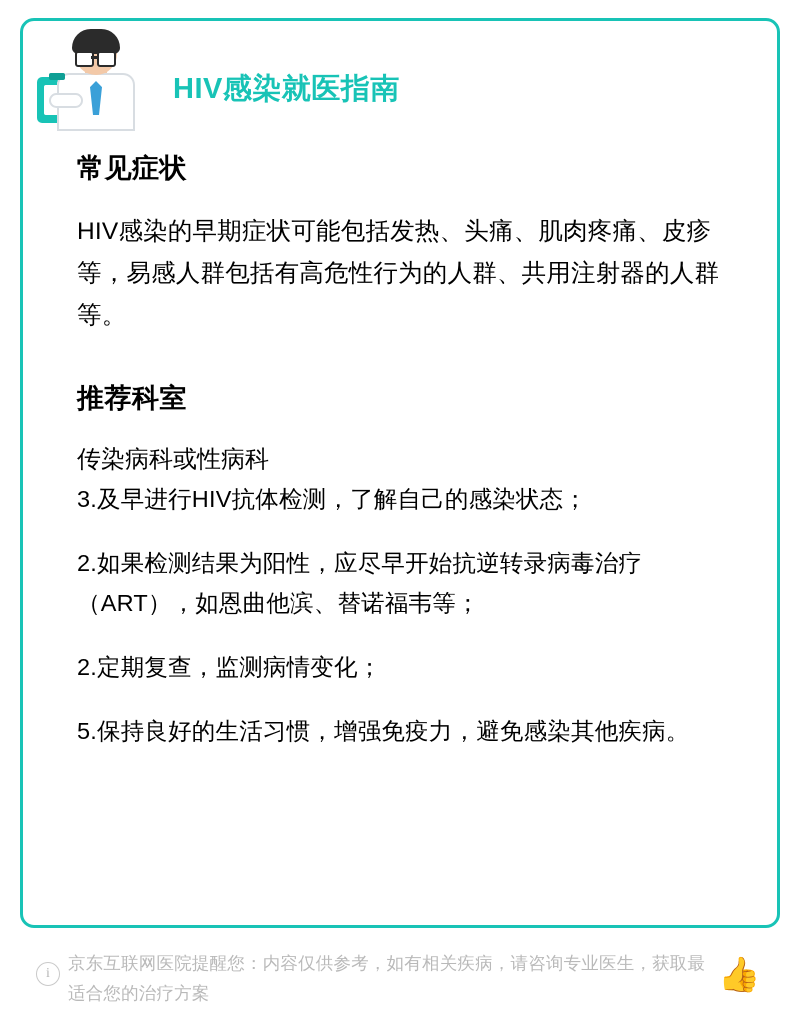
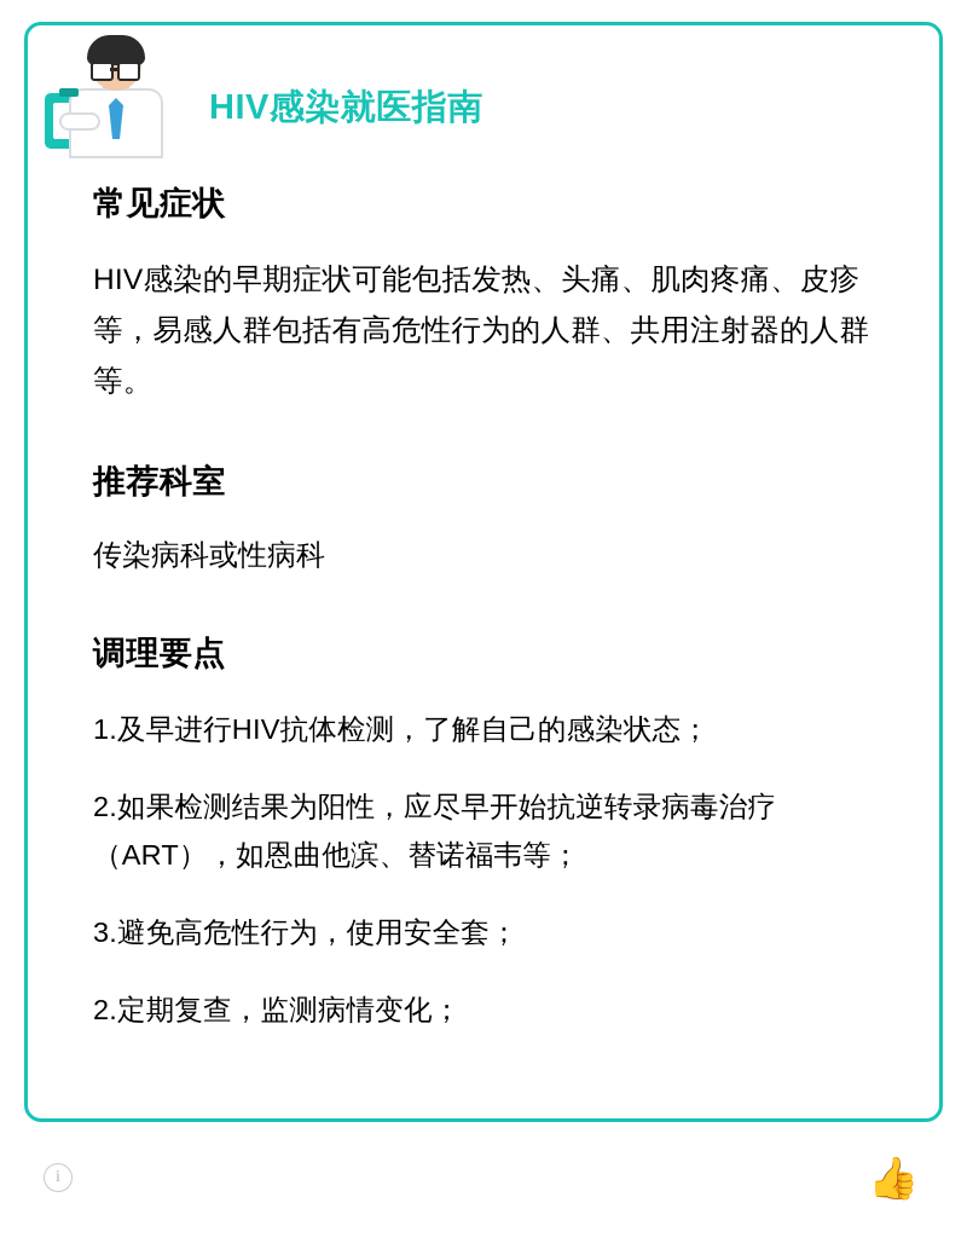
  HIV感染就医指南
  常见症状
  HIV感染的早期症状可能包括发热、头痛、肌肉疼痛、皮疹等，易感人群包括有高危性行为的人群、共用注射器的人群等。
  推荐科室
  传染病科或性病科
+ 调理要点
- 3.及早进行HIV抗体检测，了解自己的感染状态；
+ 1.及早进行HIV抗体检测，了解自己的感染状态；
  2.如果检测结果为阳性，应尽早开始抗逆转录病毒治疗（ART），如恩曲他滨、替诺福韦等；
+ 3.避免高危性行为，使用安全套；
  2.定期复查，监测病情变化；
- 5.保持良好的生活习惯，增强免疫力，避免感染其他疾病。
  i
- 京东互联网医院提醒您：内容仅供参考，如有相关疾病，请咨询专业医生，获取最适合您的治疗方案
  👍
